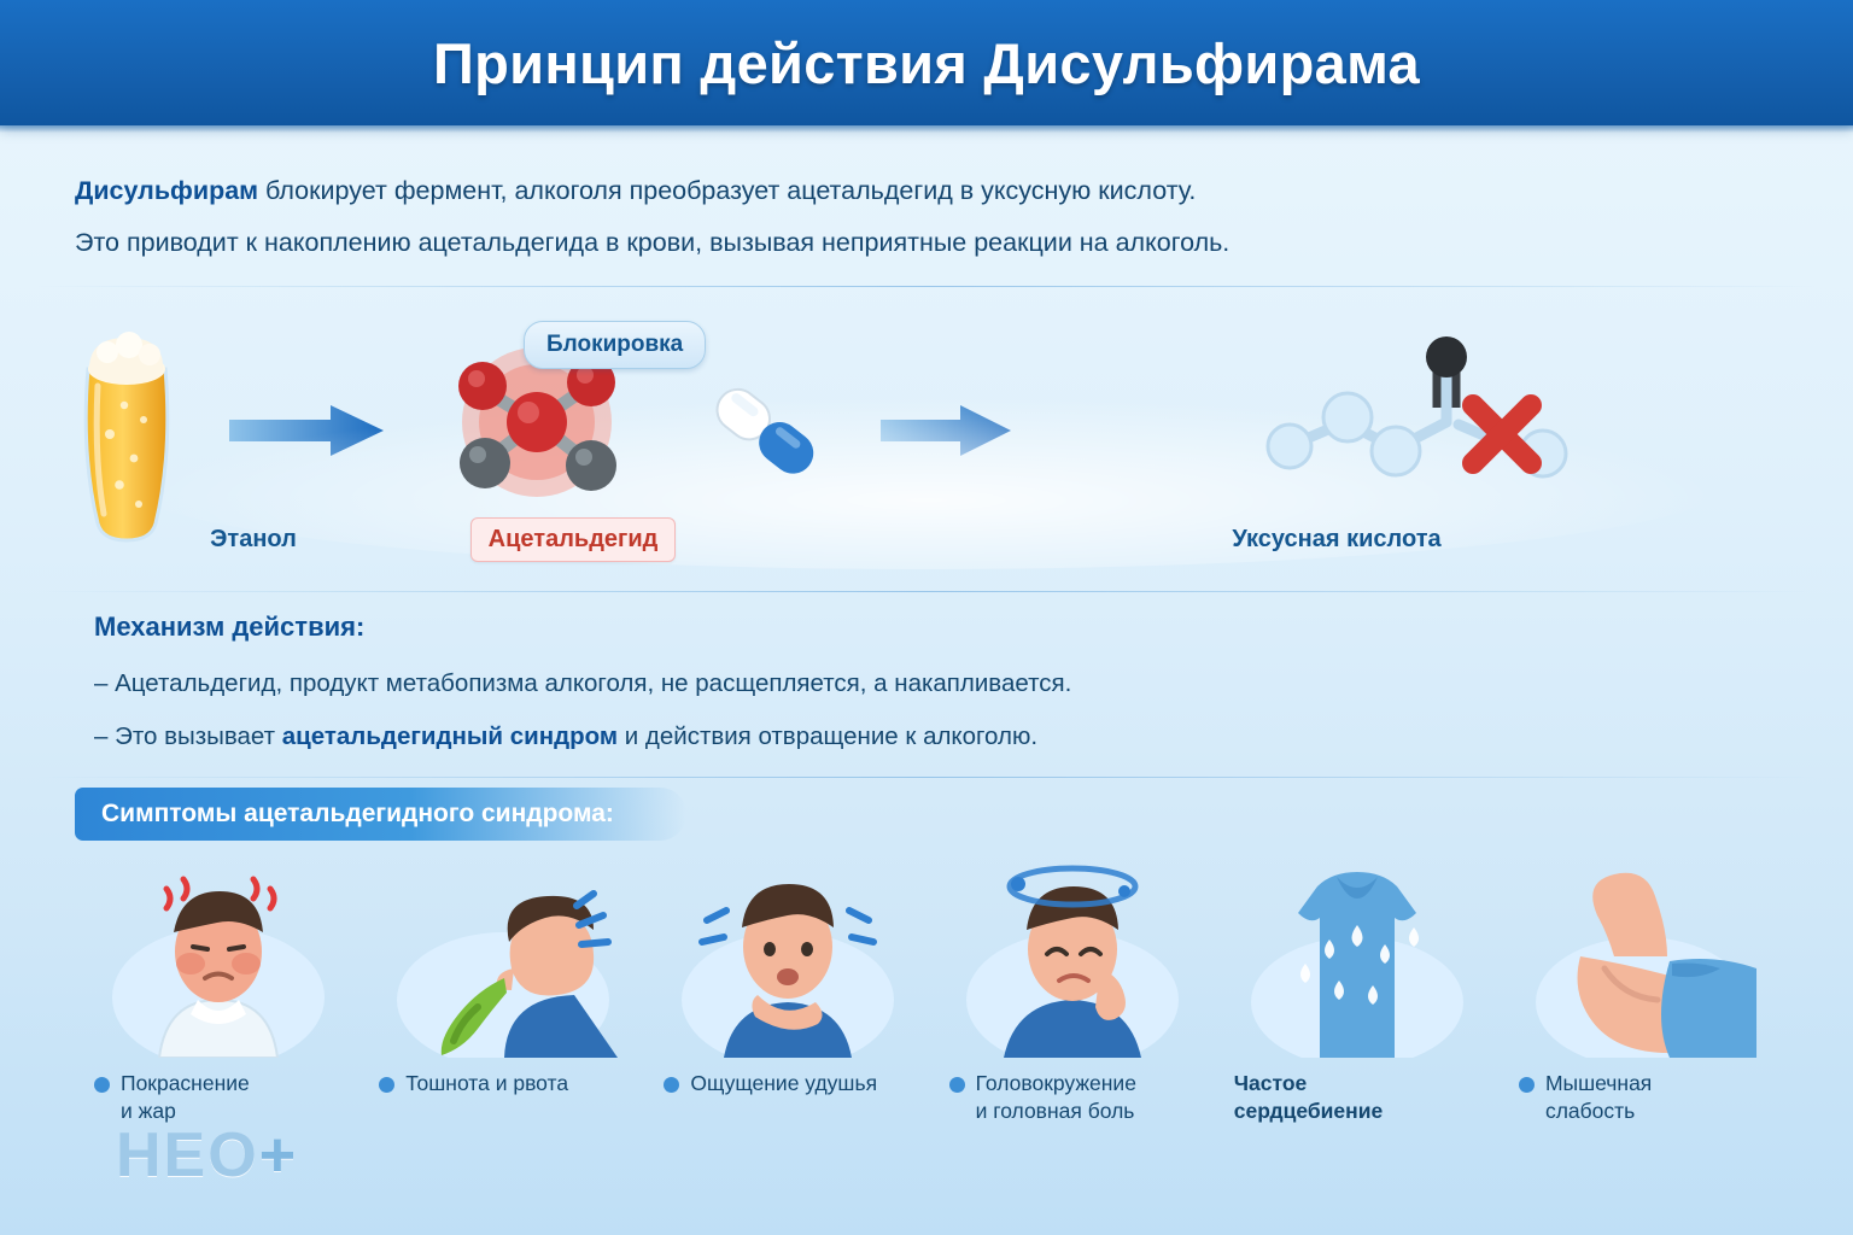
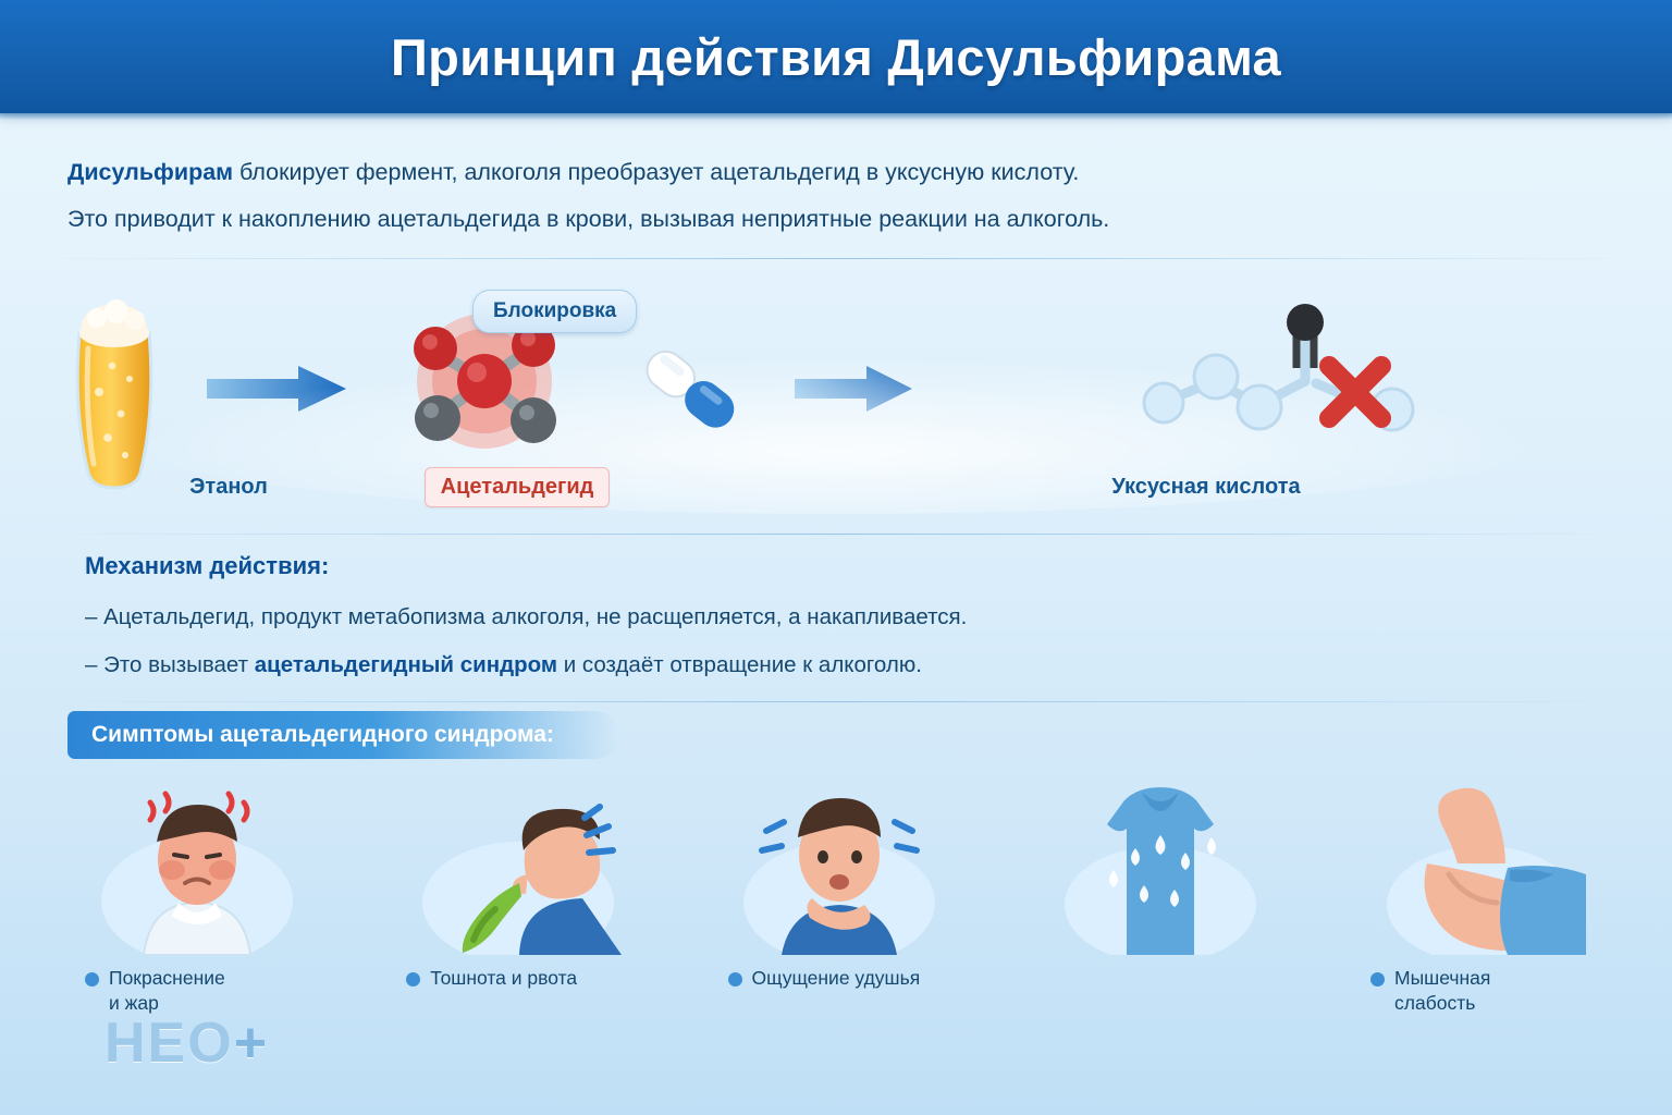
  Принцип действия Дисульфирама
  Дисульфирам блокирует фермент, алкоголя преобразует ацетальдегид в уксусную кислоту.
  Это приводит к накоплению ацетальдегида в крови, вызывая неприятные реакции на алкоголь.
  Блокировка
  Этанол
  Ацетальдегид
  Уксусная кислота
  Механизм действия:
  – Ацетальдегид, продукт метабопизма алкоголя, не расщепляется, а накапливается.
- – Это вызывает ацетальдегидный синдром и действия отвращение к алкоголю.
+ – Это вызывает ацетальдегидный синдром и создаёт отвращение к алкоголю.
  Симптомы ацетальдегидного синдрома:
  Покраснение
  и жар
  Тошнота и рвота
  Ощущение удушья
- Головокружение
- и головная боль
- Частое
- сердцебиение
  Мышечная
  слабость
  НЕО+
